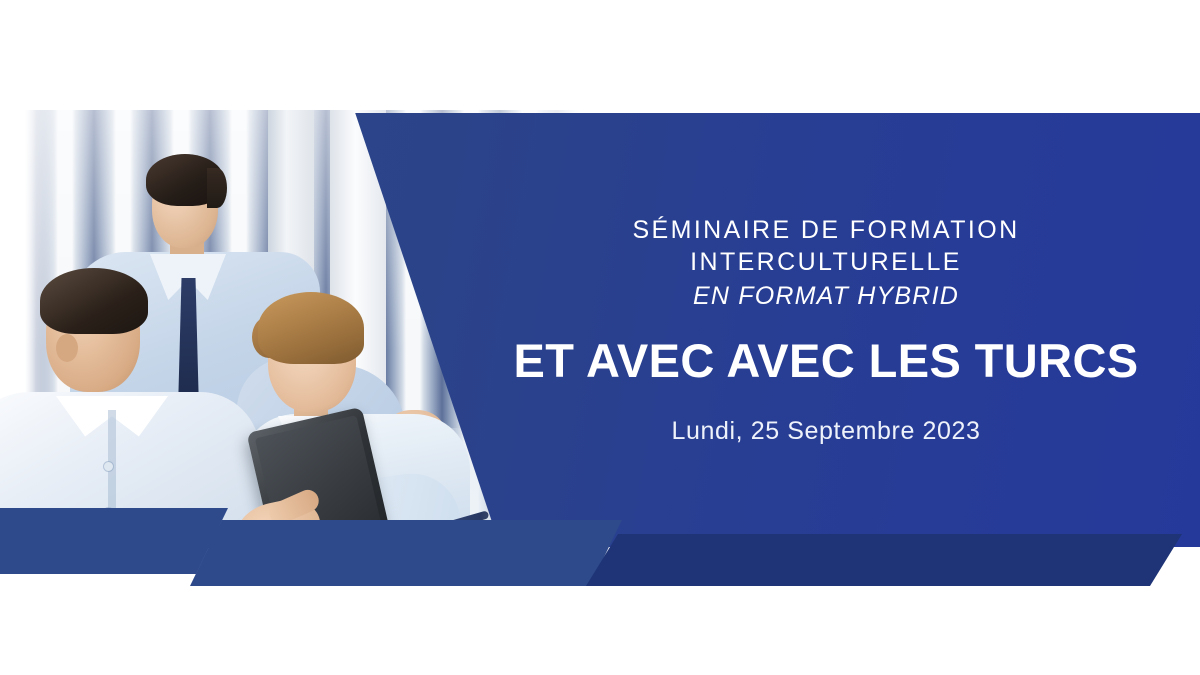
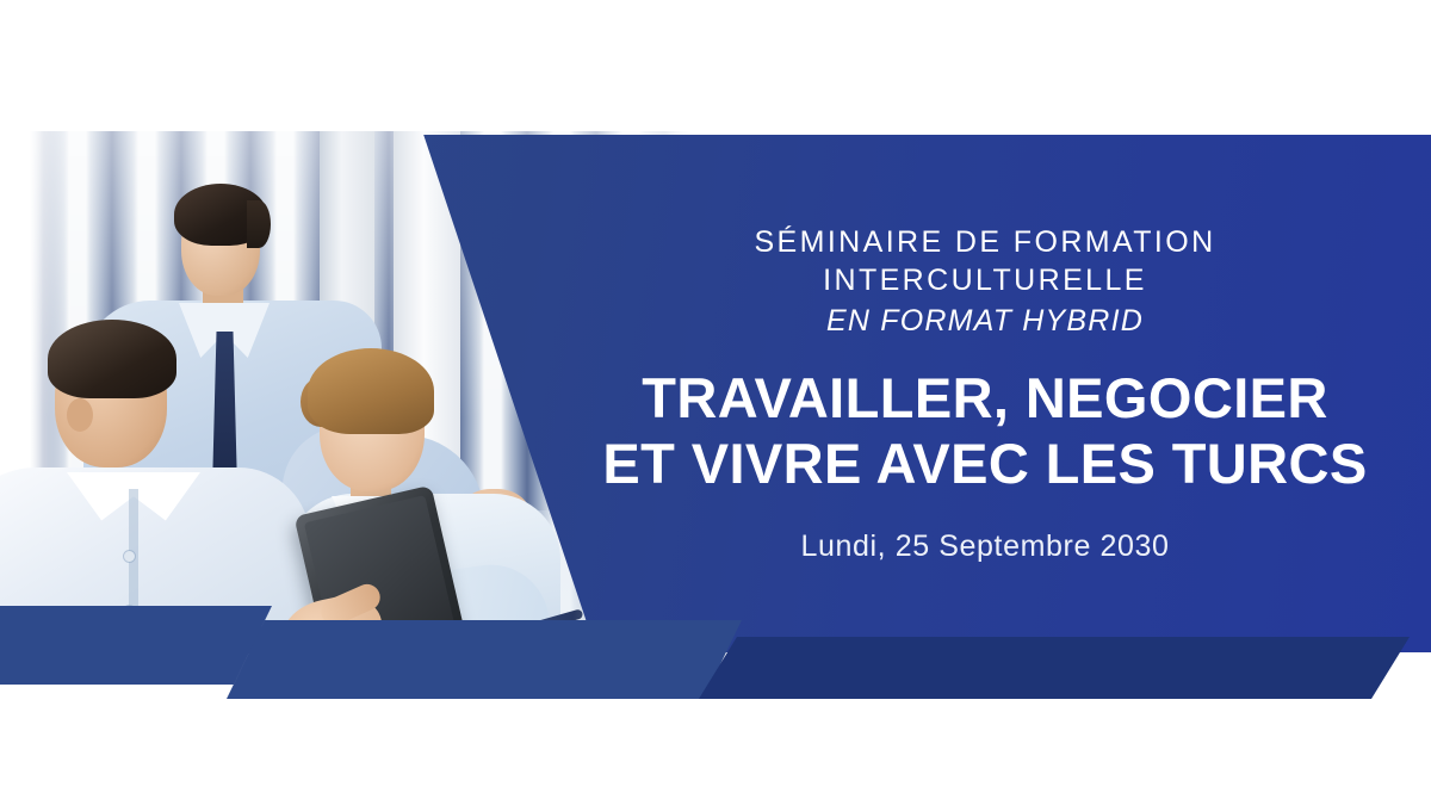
  SÉMINAIRE DE FORMATION
  INTERCULTURELLE
  EN FORMAT HYBRID
+ TRAVAILLER, NEGOCIER
- ET AVEC AVEC LES TURCS
+ ET VIVRE AVEC LES TURCS
- Lundi, 25 Septembre 2023
+ Lundi, 25 Septembre 2030
